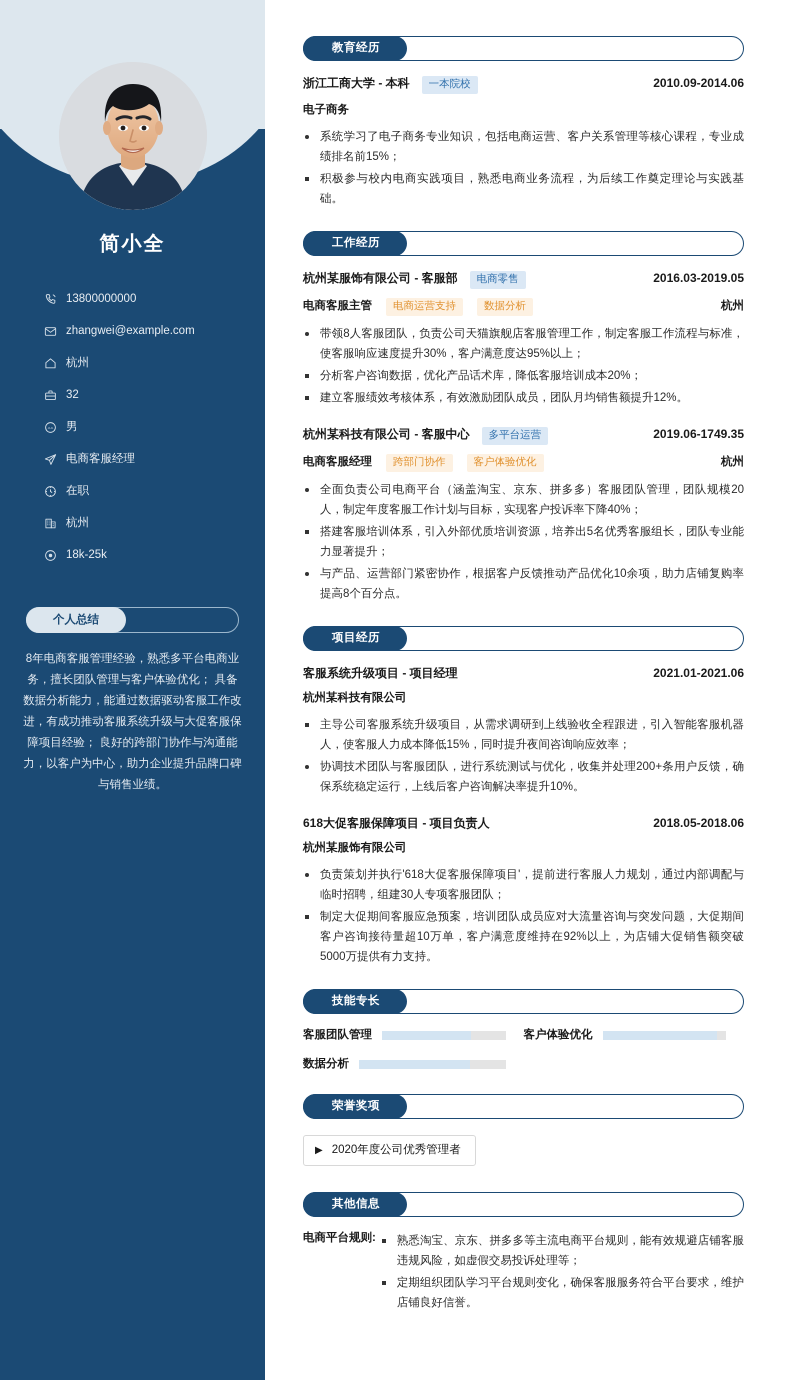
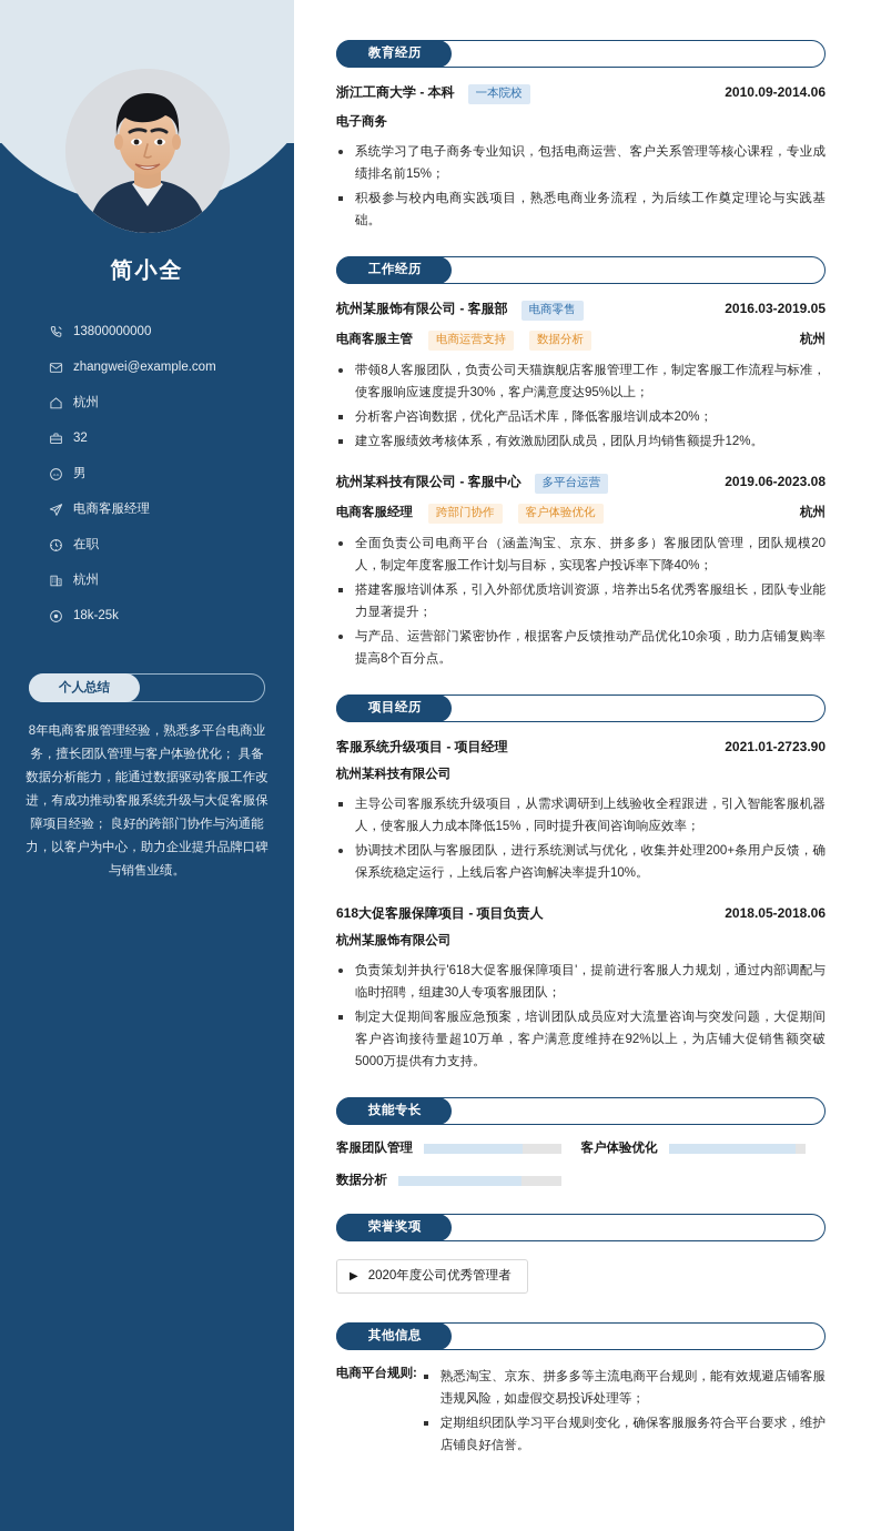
  简小全
  13800000000
  zhangwei@example.com
  杭州
  32
  男
  电商客服经理
  在职
  杭州
  18k-25k
  个人总结
  8年电商客服管理经验，熟悉多平台电商业务，擅长团队管理与客户体验优化； 具备数据分析能力，能通过数据驱动客服工作改进，有成功推动客服系统升级与大促客服保障项目经验； 良好的跨部门协作与沟通能力，以客户为中心，助力企业提升品牌口碑与销售业绩。
  教育经历
  浙江工商大学 - 本科
  一本院校
  2010.09-2014.06
  电子商务
  系统学习了电子商务专业知识，包括电商运营、客户关系管理等核心课程，专业成绩排名前15%；
  积极参与校内电商实践项目，熟悉电商业务流程，为后续工作奠定理论与实践基础。
  工作经历
  杭州某服饰有限公司 - 客服部
  电商零售
  2016.03-2019.05
  电商客服主管
  电商运营支持
  数据分析
  杭州
  带领8人客服团队，负责公司天猫旗舰店客服管理工作，制定客服工作流程与标准，使客服响应速度提升30%，客户满意度达95%以上；
  分析客户咨询数据，优化产品话术库，降低客服培训成本20%；
  建立客服绩效考核体系，有效激励团队成员，团队月均销售额提升12%。
  杭州某科技有限公司 - 客服中心
  多平台运营
- 2019.06-1749.35
+ 2019.06-2023.08
  电商客服经理
  跨部门协作
  客户体验优化
  杭州
  全面负责公司电商平台（涵盖淘宝、京东、拼多多）客服团队管理，团队规模20人，制定年度客服工作计划与目标，实现客户投诉率下降40%；
  搭建客服培训体系，引入外部优质培训资源，培养出5名优秀客服组长，团队专业能力显著提升；
  与产品、运营部门紧密协作，根据客户反馈推动产品优化10余项，助力店铺复购率提高8个百分点。
  项目经历
  客服系统升级项目 - 项目经理
- 2021.01-2021.06
+ 2021.01-2723.90
  杭州某科技有限公司
  主导公司客服系统升级项目，从需求调研到上线验收全程跟进，引入智能客服机器人，使客服人力成本降低15%，同时提升夜间咨询响应效率；
  协调技术团队与客服团队，进行系统测试与优化，收集并处理200+条用户反馈，确保系统稳定运行，上线后客户咨询解决率提升10%。
  618大促客服保障项目 - 项目负责人
  2018.05-2018.06
  杭州某服饰有限公司
  负责策划并执行'618大促客服保障项目'，提前进行客服人力规划，通过内部调配与临时招聘，组建30人专项客服团队；
  制定大促期间客服应急预案，培训团队成员应对大流量咨询与突发问题，大促期间客户咨询接待量超10万单，客户满意度维持在92%以上，为店铺大促销售额突破5000万提供有力支持。
  技能专长
  客服团队管理
  客户体验优化
  数据分析
  荣誉奖项
  ▶
  2020年度公司优秀管理者
  其他信息
  电商平台规则:
  熟悉淘宝、京东、拼多多等主流电商平台规则，能有效规避店铺客服违规风险，如虚假交易投诉处理等；
  定期组织团队学习平台规则变化，确保客服服务符合平台要求，维护店铺良好信誉。
